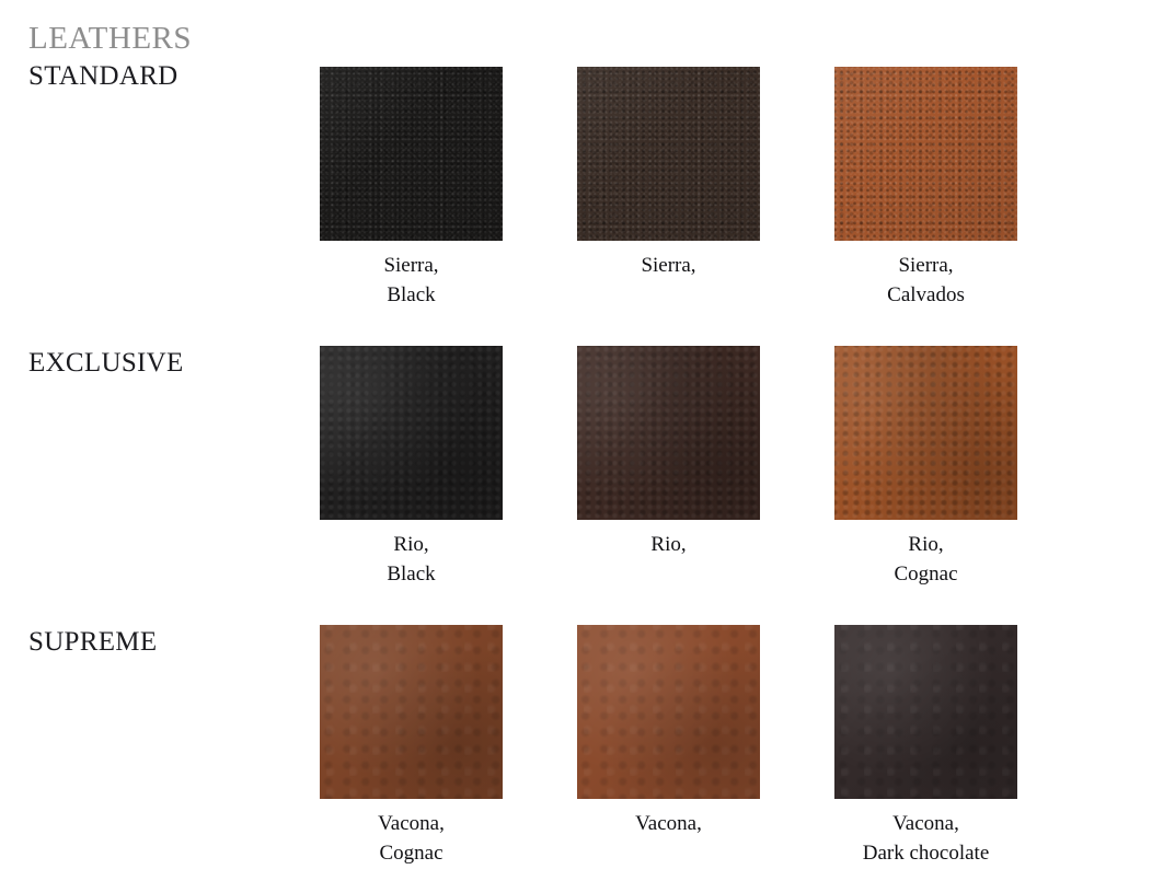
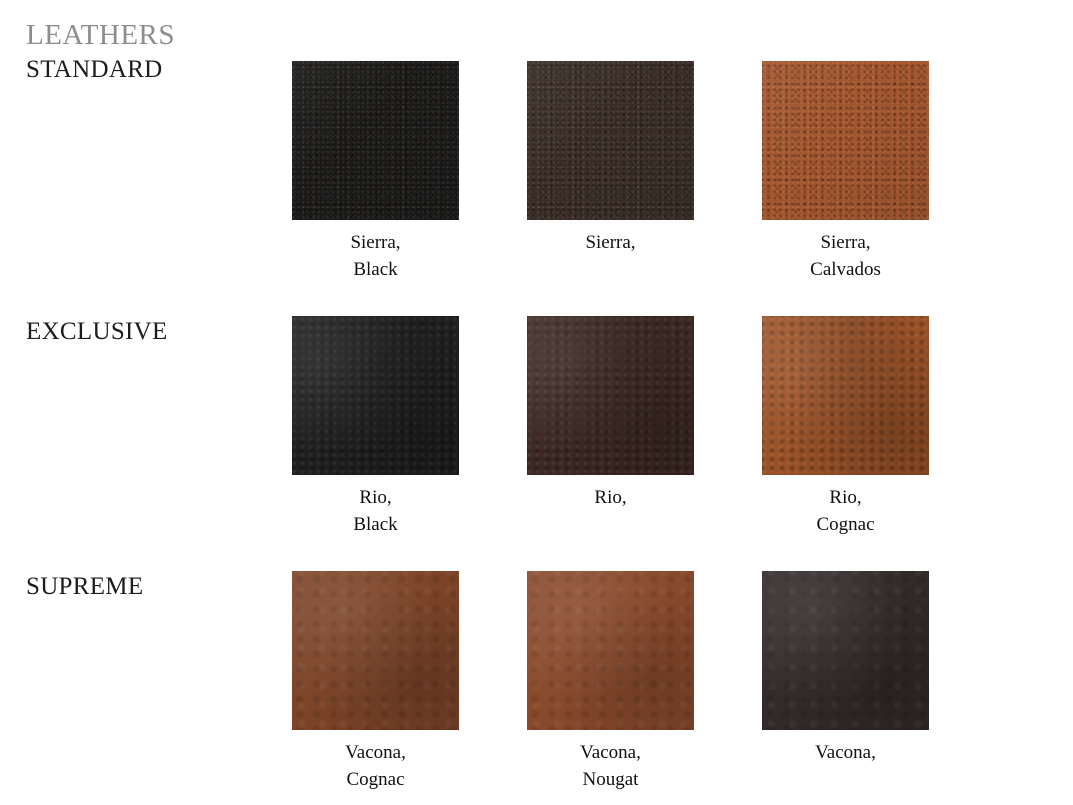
  LEATHERS
  STANDARD
  EXCLUSIVE
  SUPREME
  Sierra,
  Black
  Sierra,
  Sierra,
  Calvados
  Rio,
  Black
  Rio,
  Rio,
  Cognac
  Vacona,
  Cognac
  Vacona,
+ Nougat
  Vacona,
- Dark chocolate
